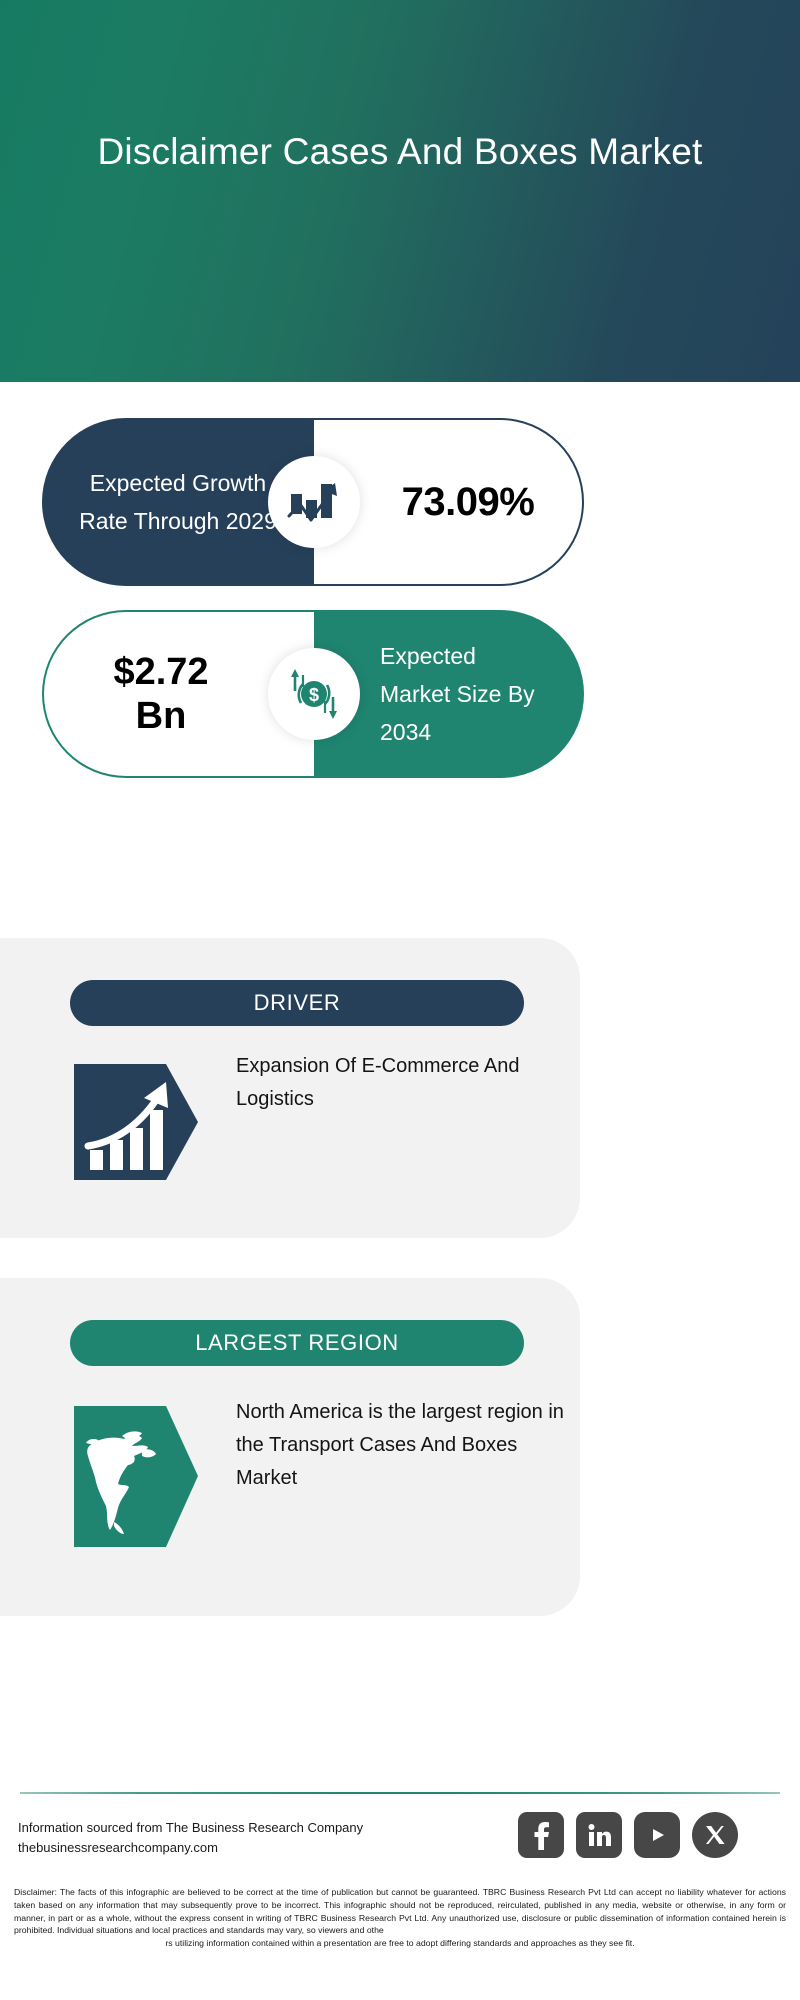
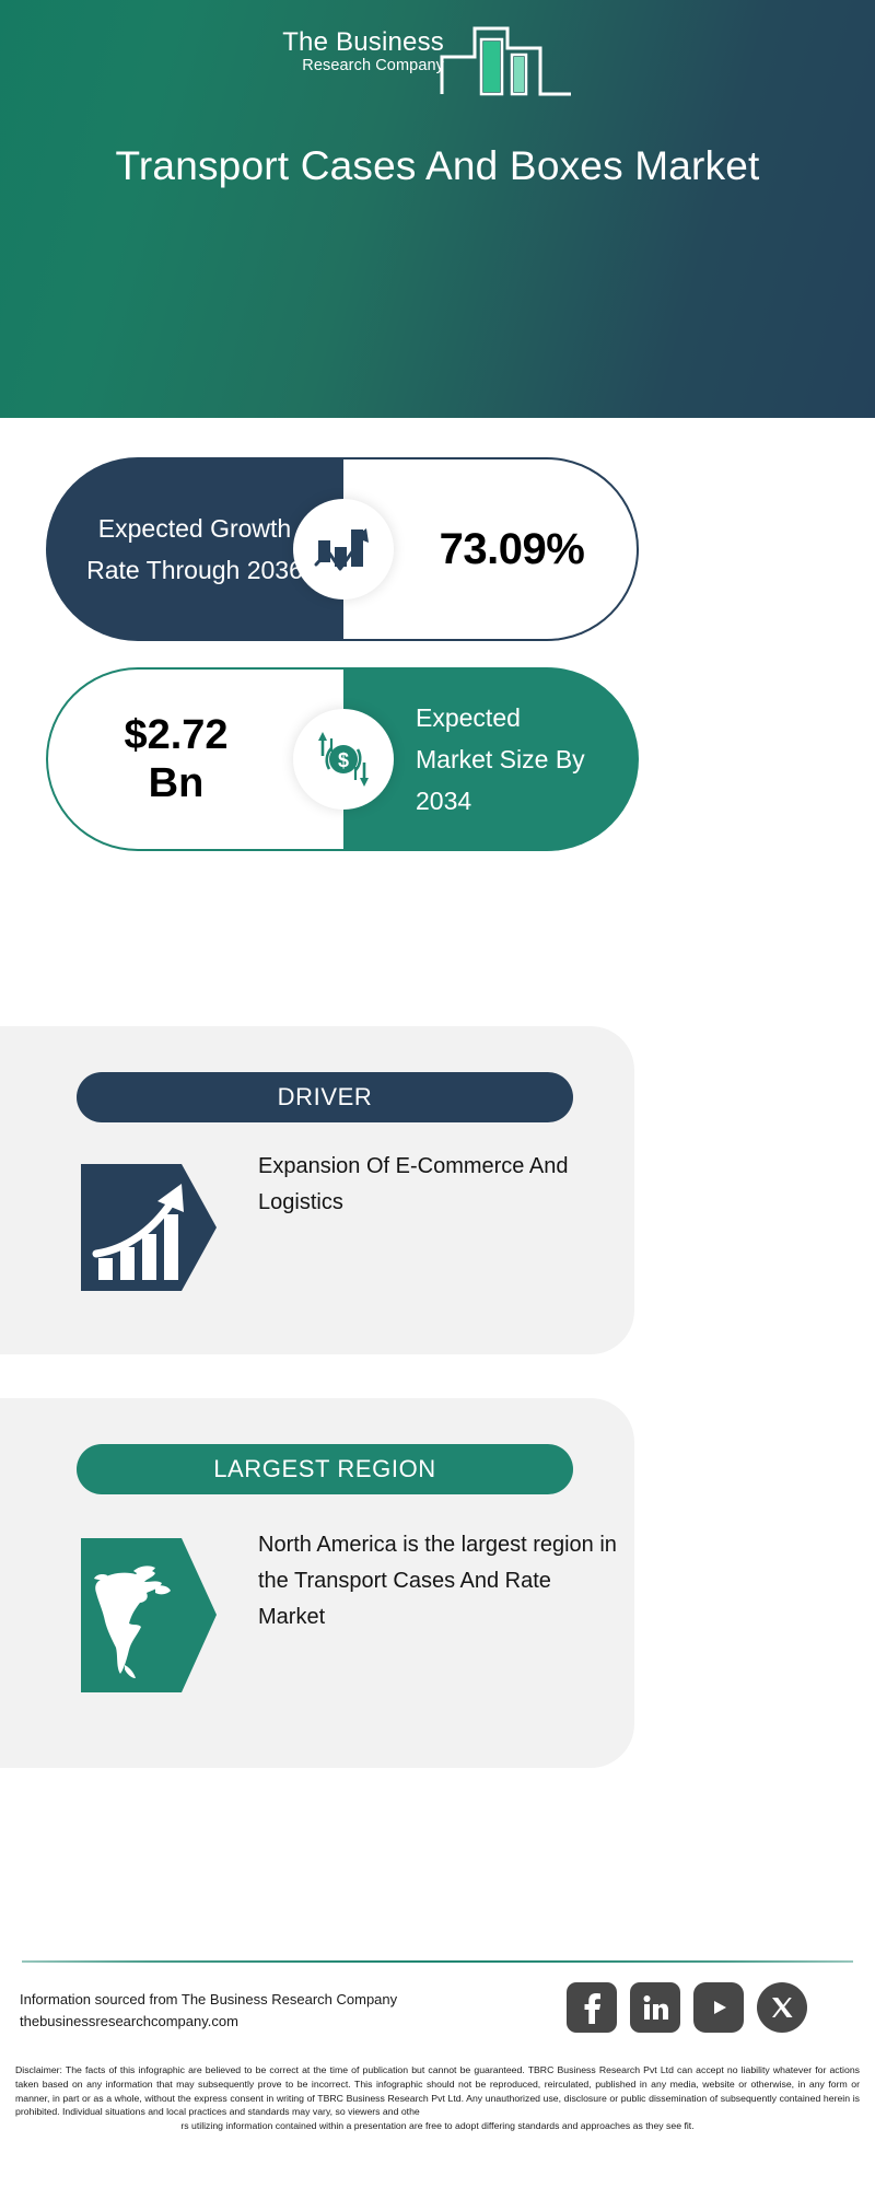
+ The Business
+ Research Company
- Disclaimer Cases And Boxes Market
+ Transport Cases And Boxes Market
- Expected Growth Rate Through 2029
+ Expected Growth Rate Through 2036
  73.09%
  $2.72
  Bn
  Expected Market Size By 2034
  $
  DRIVER
  Expansion Of E-Commerce And Logistics
  LARGEST REGION
- North America is the largest region in the Transport Cases And Boxes Market
+ North America is the largest region in the Transport Cases And Rate Market
  Information sourced from The Business Research Company
  thebusinessresearchcompany.com
- Disclaimer: The facts of this infographic are believed to be correct at the time of publication but cannot be guaranteed. TBRC Business Research Pvt Ltd can accept no liability whatever for actions taken based on any information that may subsequently prove to be incorrect. This infographic should not be reproduced, reirculated, published in any media, website or otherwise, in any form or manner, in part or as a whole, without the express consent in writing of TBRC Business Research Pvt Ltd. Any unauthorized use, disclosure or public dissemination of information contained herein is prohibited. Individual situations and local practices and standards may vary, so viewers and othe
+ Disclaimer: The facts of this infographic are believed to be correct at the time of publication but cannot be guaranteed. TBRC Business Research Pvt Ltd can accept no liability whatever for actions taken based on any information that may subsequently prove to be incorrect. This infographic should not be reproduced, reirculated, published in any media, website or otherwise, in any form or manner, in part or as a whole, without the express consent in writing of TBRC Business Research Pvt Ltd. Any unauthorized use, disclosure or public dissemination of subsequently contained herein is prohibited. Individual situations and local practices and standards may vary, so viewers and othe
  rs utilizing information contained within a presentation are free to adopt differing standards and approaches as they see fit.
